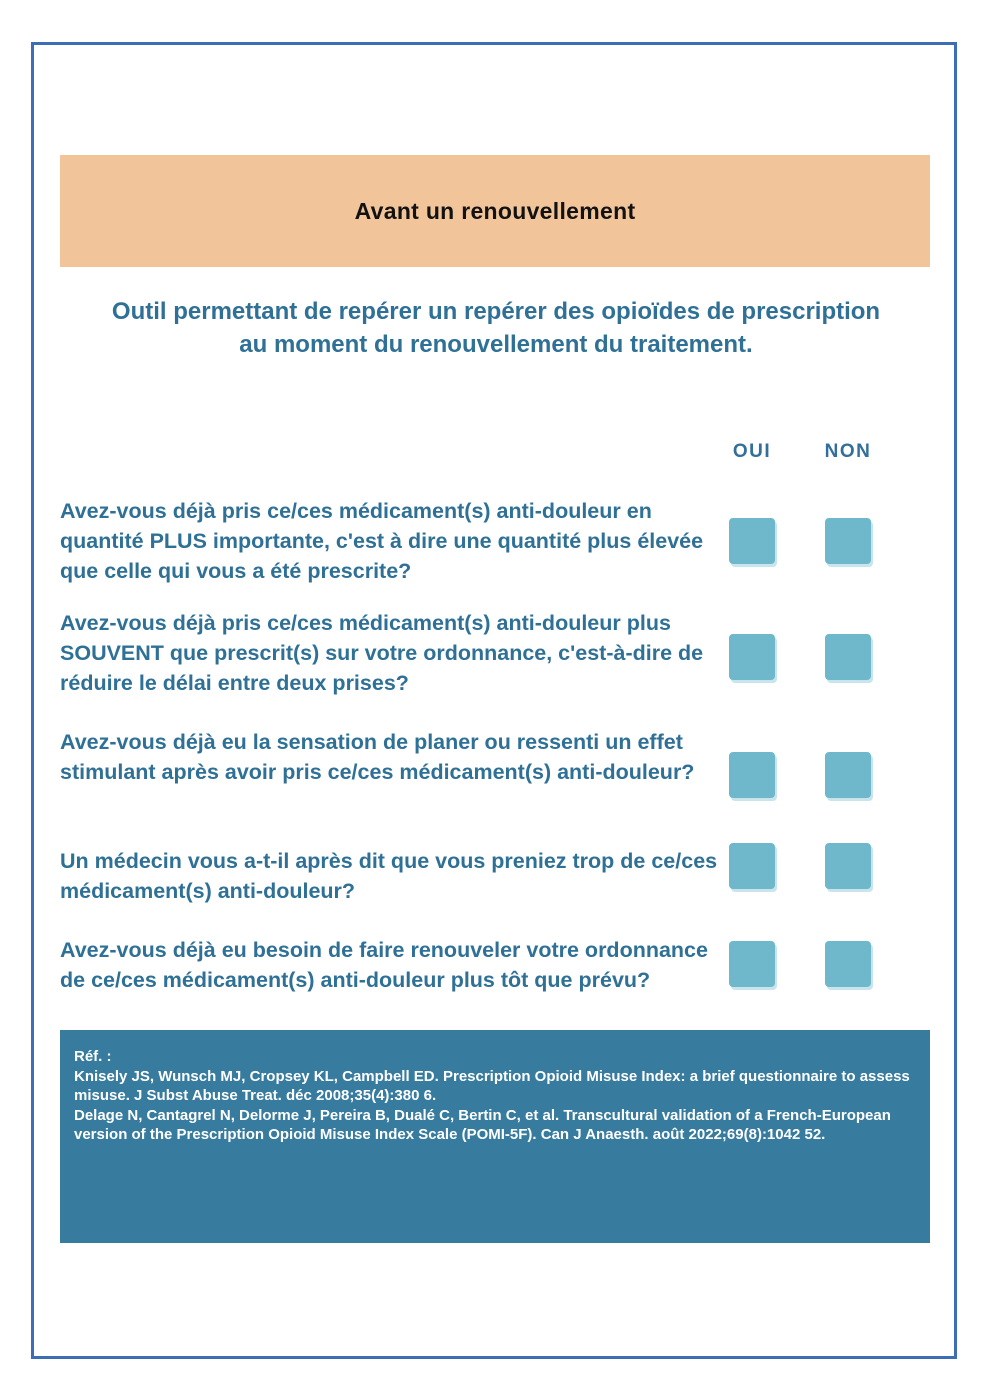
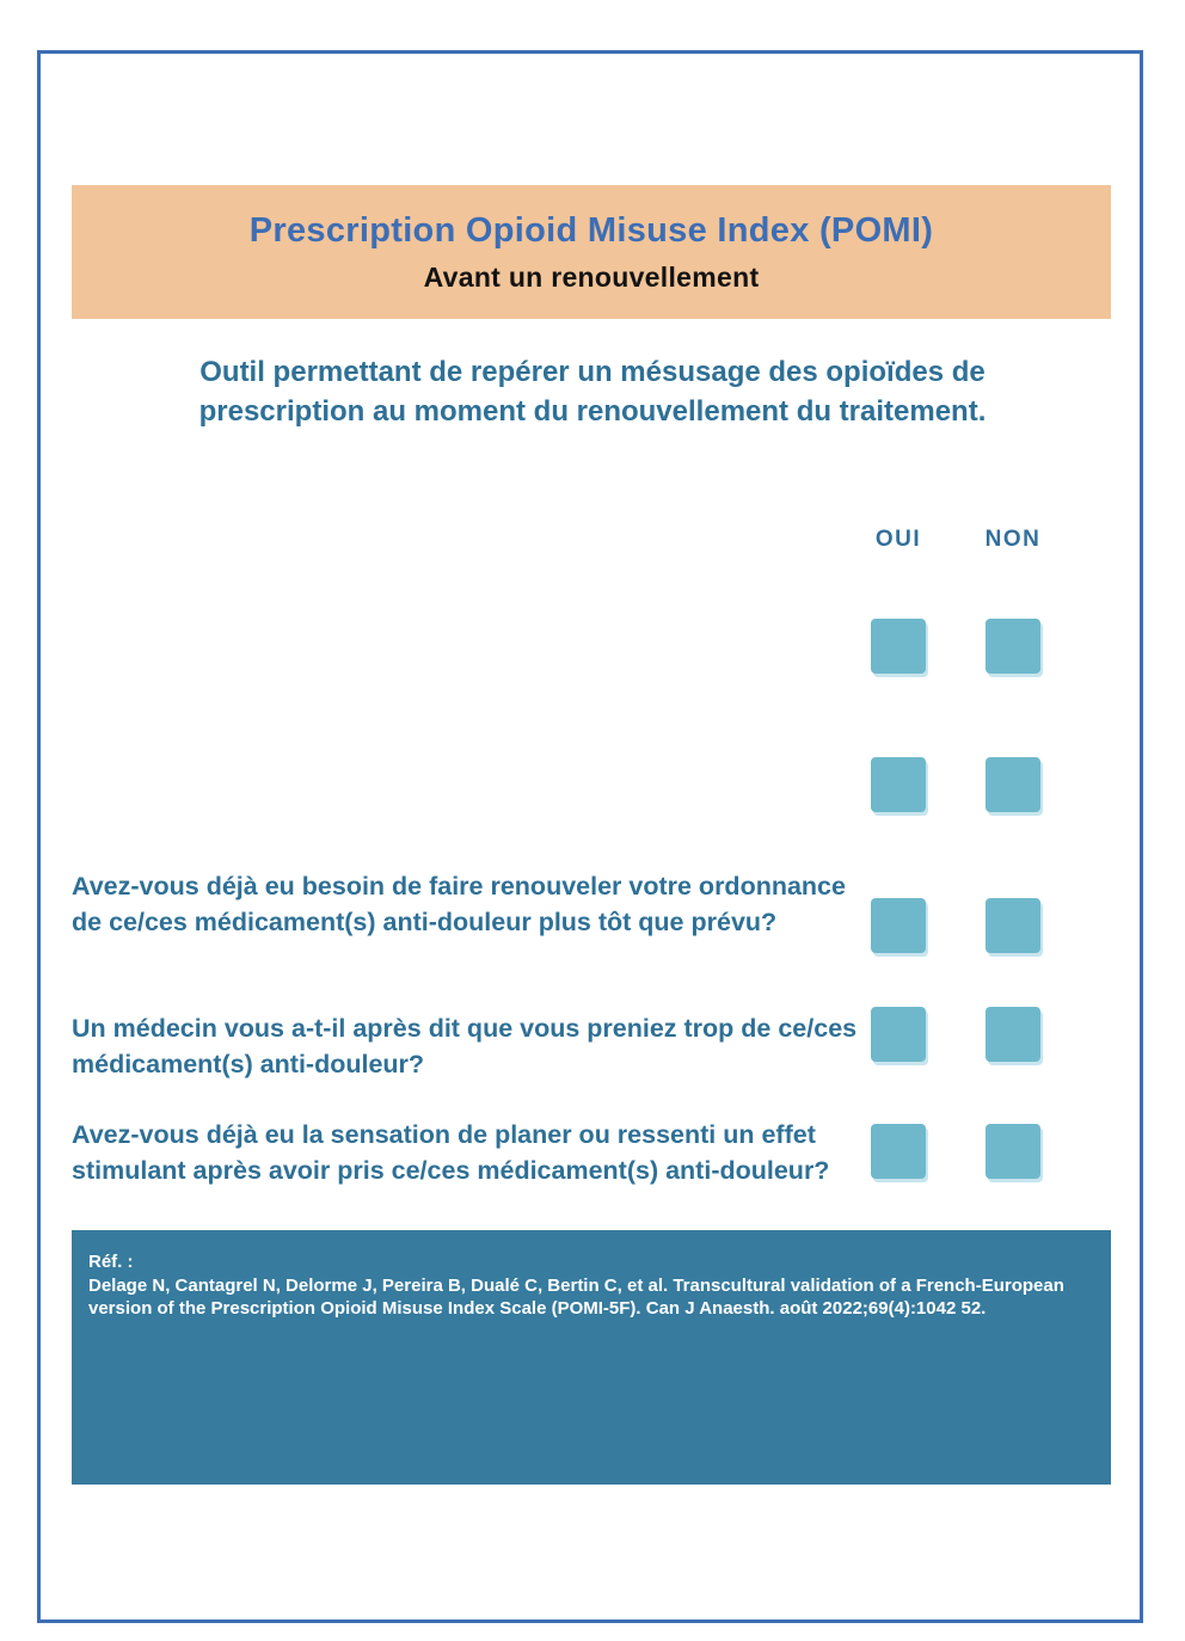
+ Prescription Opioid Misuse Index (POMI)
  Avant un renouvellement
- Outil permettant de repérer un repérer des opioïdes de prescription au moment du renouvellement du traitement.
+ Outil permettant de repérer un mésusage des opioïdes de prescription au moment du renouvellement du traitement.
  OUI
  NON
- Avez-vous déjà pris ce/ces médicament(s) anti-douleur en quantité PLUS importante, c'est à dire une quantité plus élevée que celle qui vous a été prescrite?
- Avez-vous déjà pris ce/ces médicament(s) anti-douleur plus SOUVENT que prescrit(s) sur votre ordonnance, c'est-à-dire de réduire le délai entre deux prises?
- Avez-vous déjà eu la sensation de planer ou ressenti un effet stimulant après avoir pris ce/ces médicament(s) anti-douleur?
+ Avez-vous déjà eu besoin de faire renouveler votre ordonnance de ce/ces médicament(s) anti-douleur plus tôt que prévu?
  Un médecin vous a-t-il après dit que vous preniez trop de ce/ces médicament(s) anti-douleur?
- Avez-vous déjà eu besoin de faire renouveler votre ordonnance de ce/ces médicament(s) anti-douleur plus tôt que prévu?
+ Avez-vous déjà eu la sensation de planer ou ressenti un effet stimulant après avoir pris ce/ces médicament(s) anti-douleur?
  Réf. :
- Knisely JS, Wunsch MJ, Cropsey KL, Campbell ED. Prescription Opioid Misuse Index: a brief questionnaire to assess misuse. J Subst Abuse Treat. déc 2008;35(4):380 6.
- Delage N, Cantagrel N, Delorme J, Pereira B, Dualé C, Bertin C, et al. Transcultural validation of a French-European version of the Prescription Opioid Misuse Index Scale (POMI-5F). Can J Anaesth. août 2022;69(8):1042 52.
+ Delage N, Cantagrel N, Delorme J, Pereira B, Dualé C, Bertin C, et al. Transcultural validation of a French-European version of the Prescription Opioid Misuse Index Scale (POMI-5F). Can J Anaesth. août 2022;69(4):1042 52.
